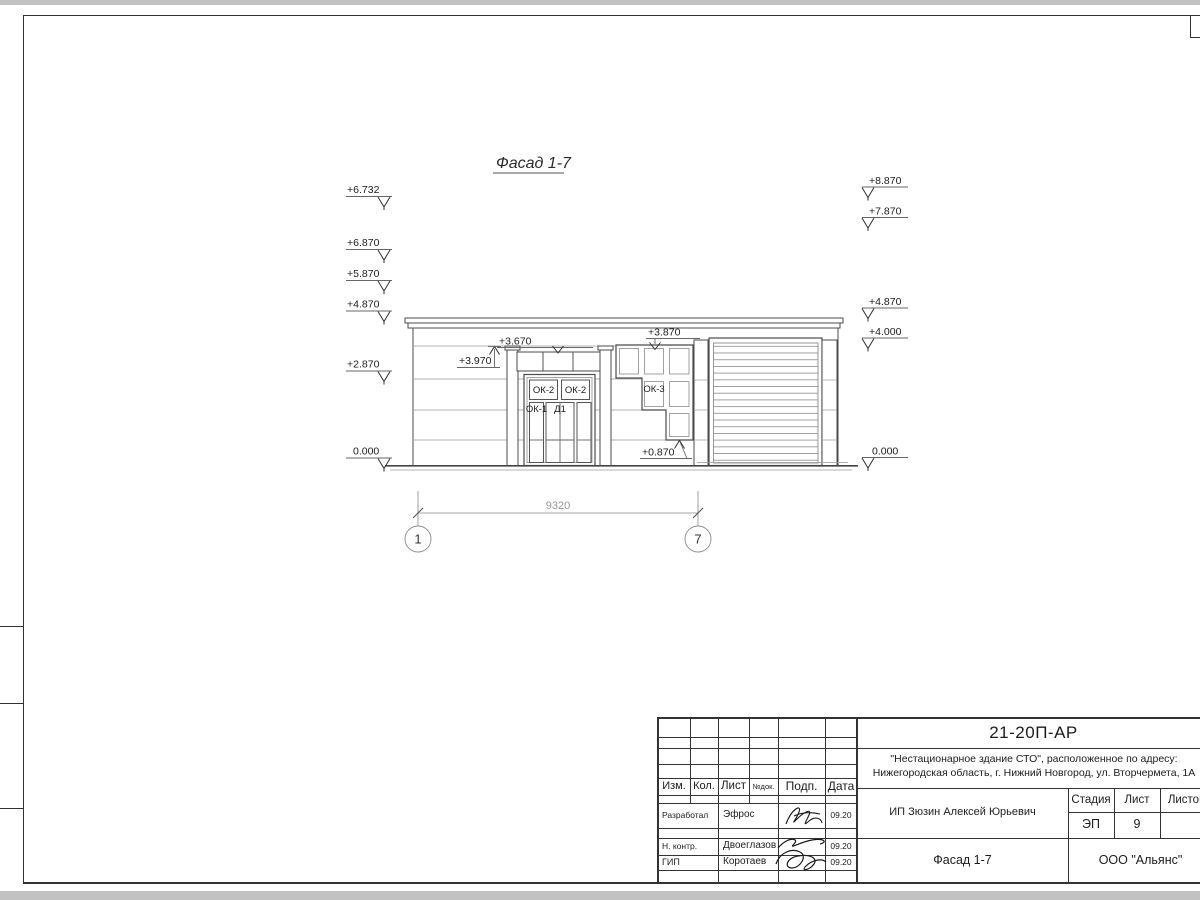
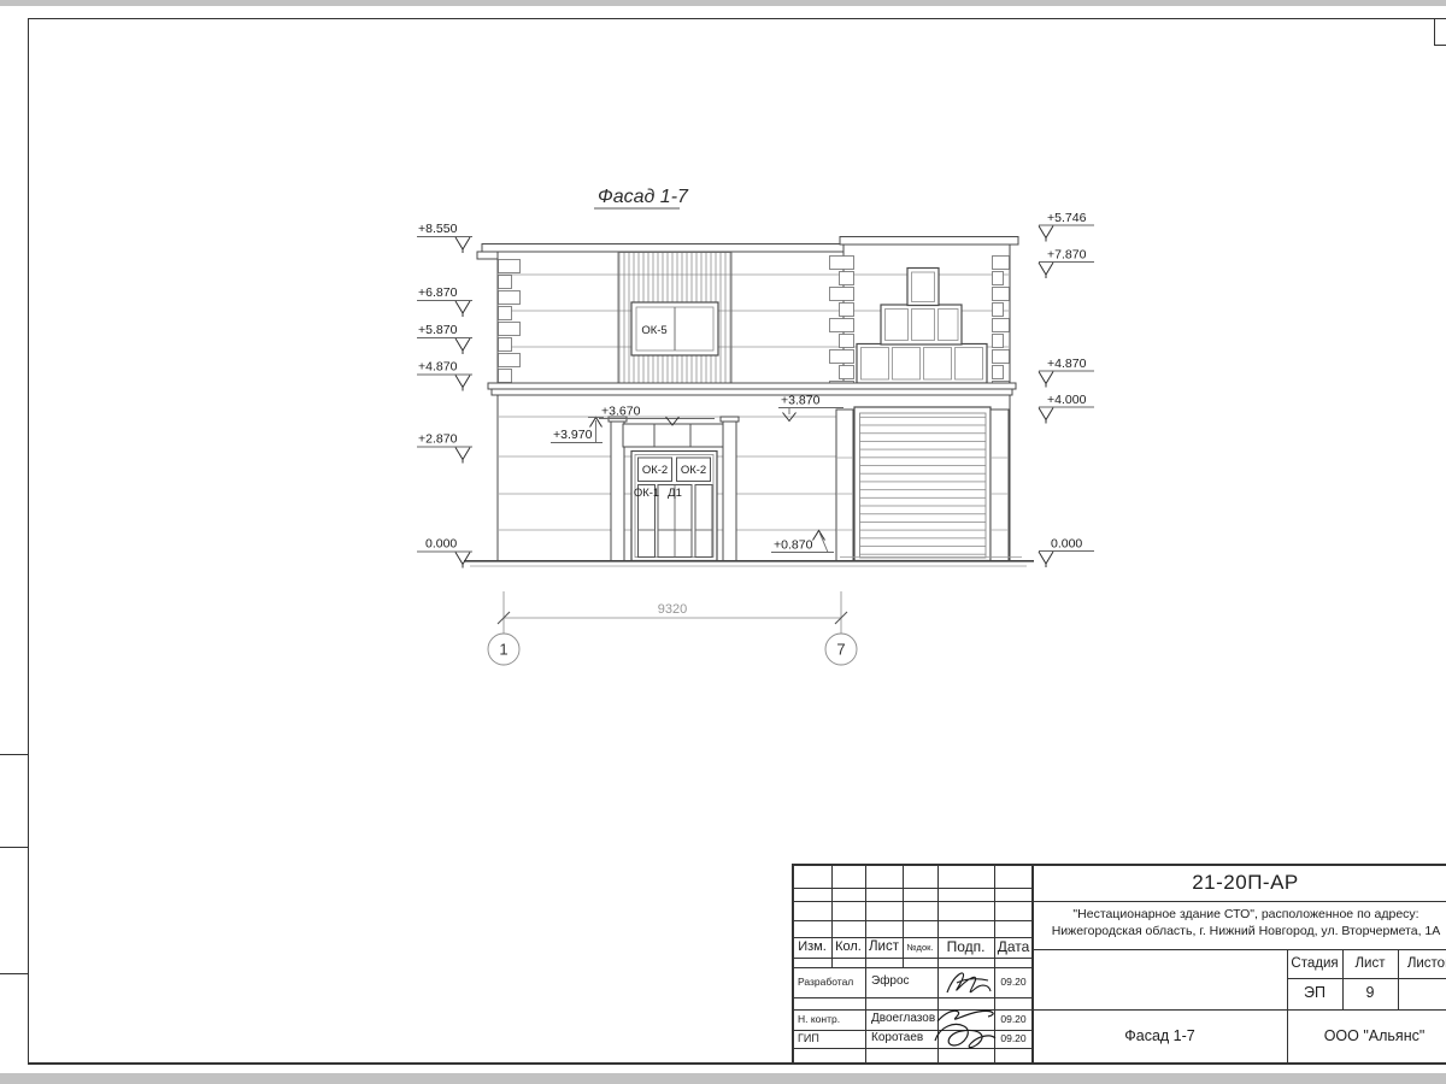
  Фасад 1-7
+ ОК-5
  ОК-2
  ОК-2
  ОК-1
  Д1
- ОК-3
- +6.732
+ +8.550
  +6.870
  +5.870
  +4.870
  +2.870
  0.000
- +8.870
+ +5.746
  +7.870
  +4.870
  +4.000
  0.000
  +3.970
  +3.670
  +3.870
  +0.870
  9320
  1
  7
  Изм.
  Кол.
  Лист
  №док.
  Подп.
  Дата
  Разработал
  Эфрос
  09.20
  Н. контр.
  Двоеглазов
  09.20
  ГИП
  Коротаев
  09.20
  21-20П-АР
  "Нестационарное здание СТО", расположенное по адресу:
  Нижегородская область, г. Нижний Новгород, ул. Вторчермета, 1А
- ИП Зюзин Алексей Юрьевич
  Стадия
  Лист
  Листо
  ЭП
  9
  Фасад 1-7
  ООО "Альянс"
